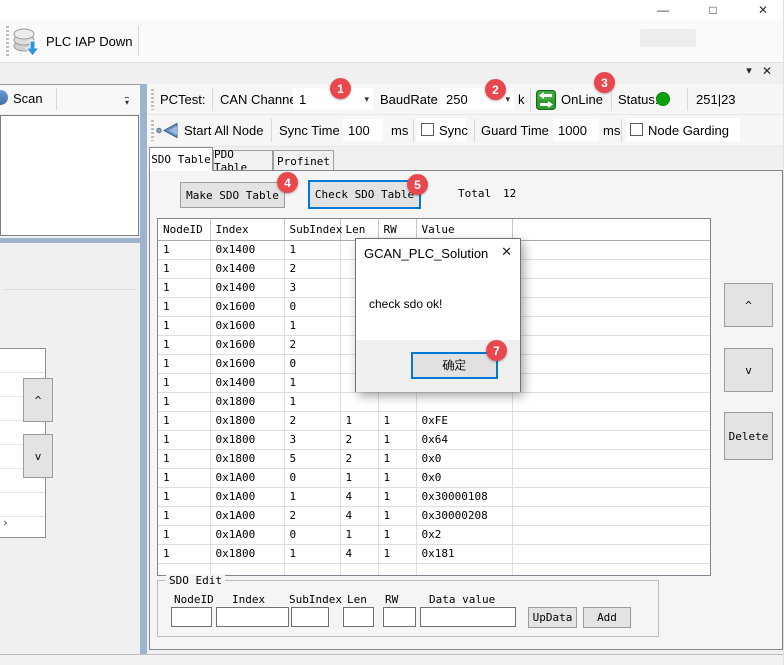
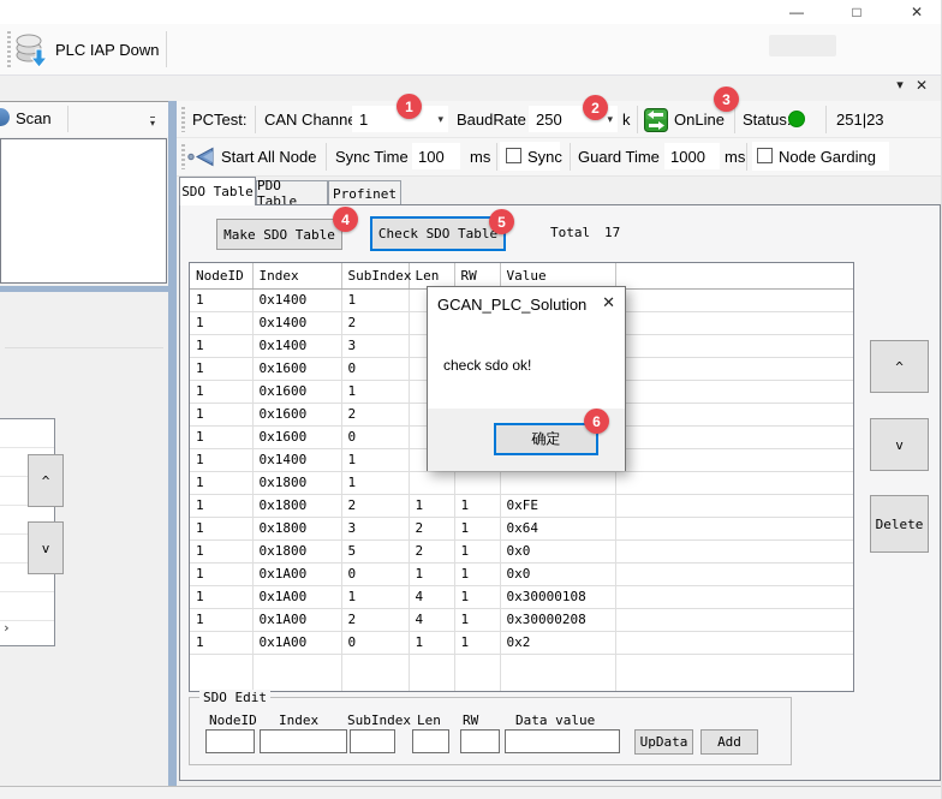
  —
  □
  ✕
  PLC IAP Down
  ▾
  ✕
  Scan
  ▾
  ›
  ^
  v
  PCTest:
  CAN Chann
  1
  ▾
  BaudRate
  250
  ▾
  k
  OnLine
  Status
  251|23
  Start All Node
  Sync Time
  100
  ms
  Sync
  Guard Time
  1000
  ms
  Node Garding
  SDO Table
  PDO Table
  Profinet
  Make SDO Table
  Check SDO Table
  Total
- 12
+ 17
  NodeID	Index	SubIndex	Len	RW	Value
  1	0x1400	1
  1	0x1400	2
  1	0x1400	3
  1	0x1600	0
  1	0x1600	1
  1	0x1600	2
  1	0x1600	0
  1	0x1400	1
  1	0x1800	1
  1	0x1800	2	1	1	0xFE
  1	0x1800	3	2	1	0x64
  1	0x1800	5	2	1	0x0
  1	0x1A00	0	1	1	0x0
  1	0x1A00	1	4	1	0x30000108
  1	0x1A00	2	4	1	0x30000208
  1	0x1A00	0	1	1	0x2
- 1	0x1800	1	4	1	0x181
  ^
  v
  Delete
  SDO Edit
  NodeID
  Index
  SubIndex
  Len
  RW
  Data value
  UpData
  Add
  GCAN_PLC_Solution
  ✕
  check sdo ok!
  确定
  1
  2
  3
  4
  5
- 7
+ 6
